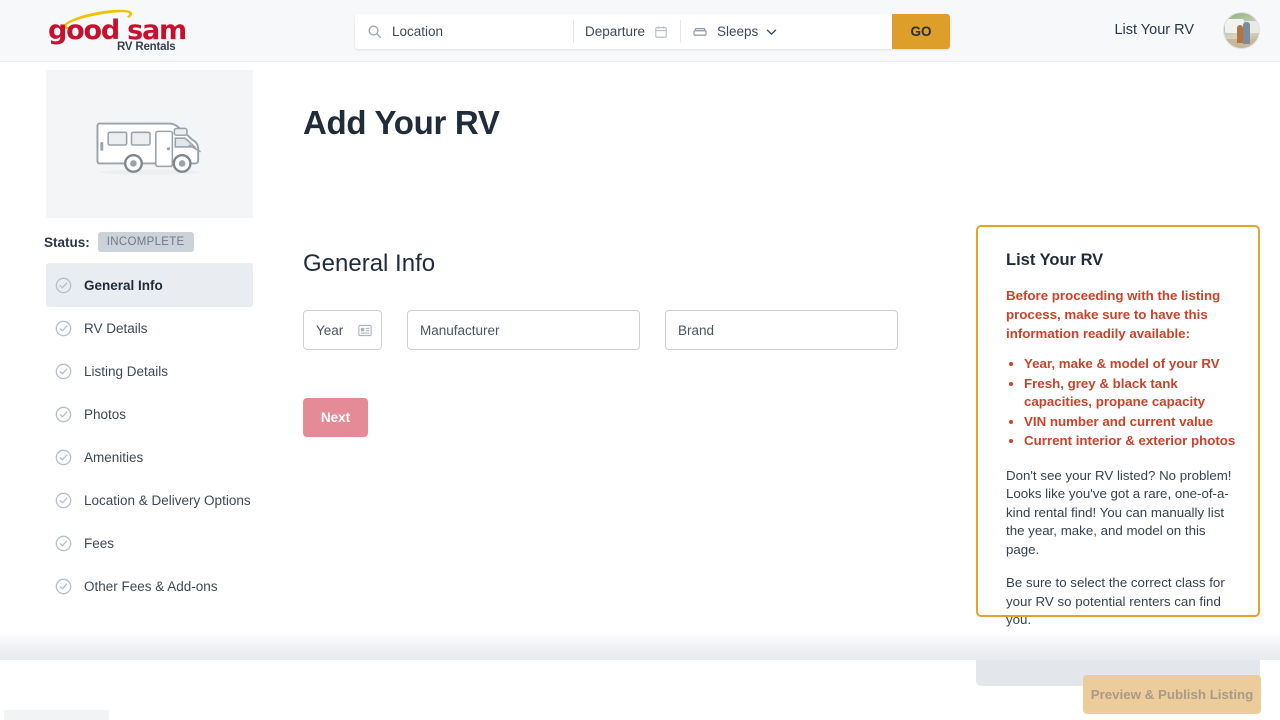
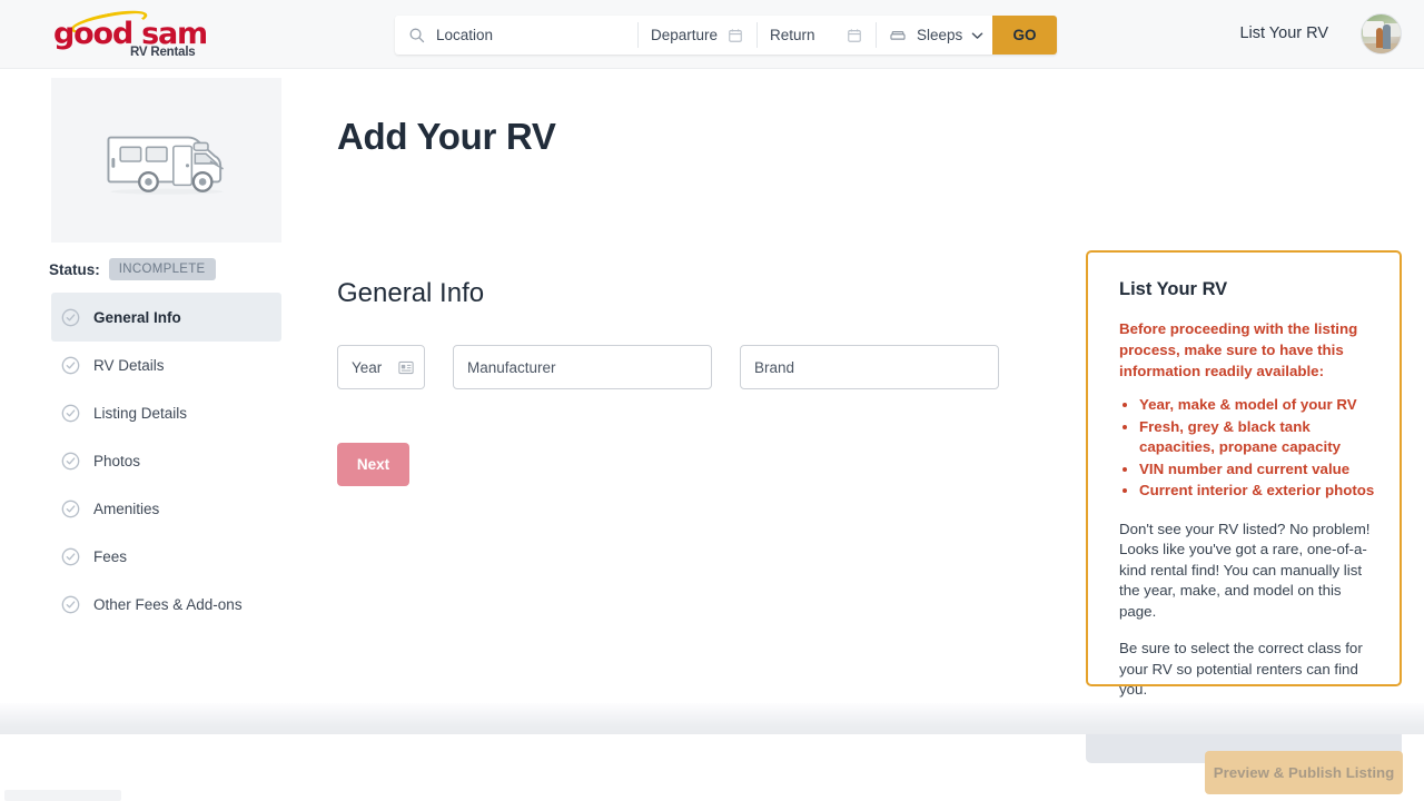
  good sam
  RV Rentals
  Location
  Departure
+ Return
  Sleeps
  GO
  List Your RV
  Status:
  INCOMPLETE
  General Info
  RV Details
  Listing Details
  Photos
  Amenities
- Location & Delivery Options
  Fees
  Other Fees & Add-ons
  Add Your RV
  General Info
  Year
  Manufacturer
  Brand
  Next
  List Your RV
  Before proceeding with the listing process, make sure to have this information readily available:
  Year, make & model of your RV
  Fresh, grey & black tank capacities, propane capacity
  VIN number and current value
  Current interior & exterior photos
  Don't see your RV listed? No problem! Looks like you've got a rare, one-of-a-kind rental find! You can manually list the year, make, and model on this page.
  Be sure to select the correct class for your RV so potential renters can find you.
  Preview & Publish Listing
